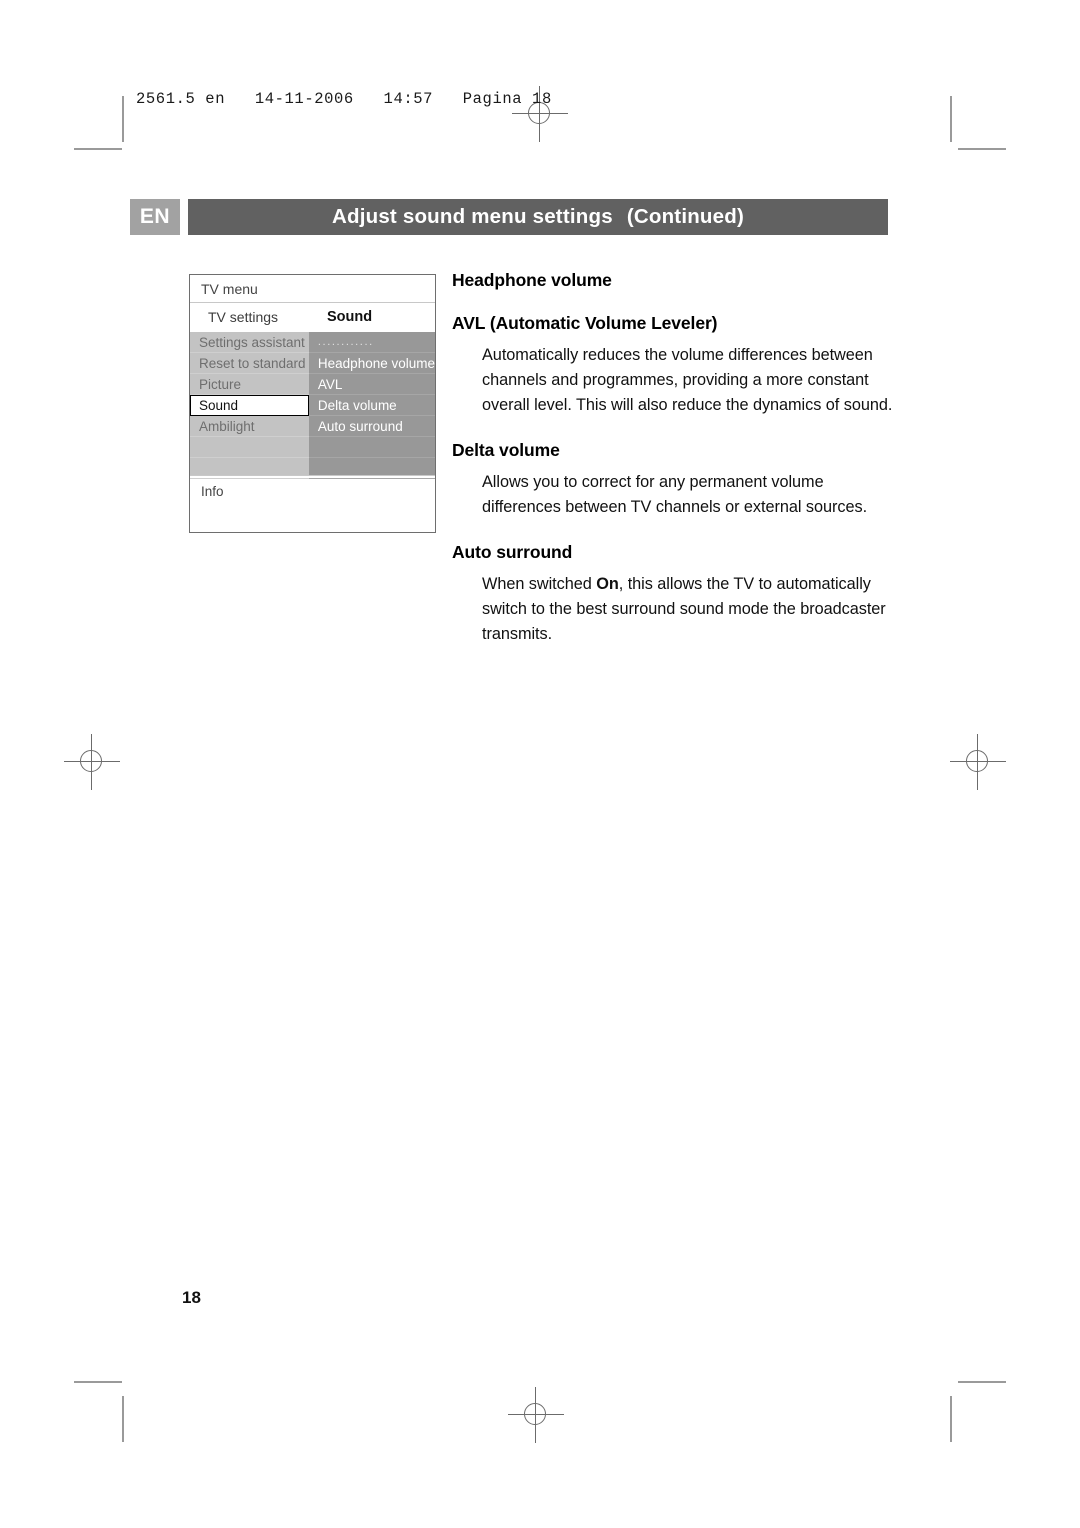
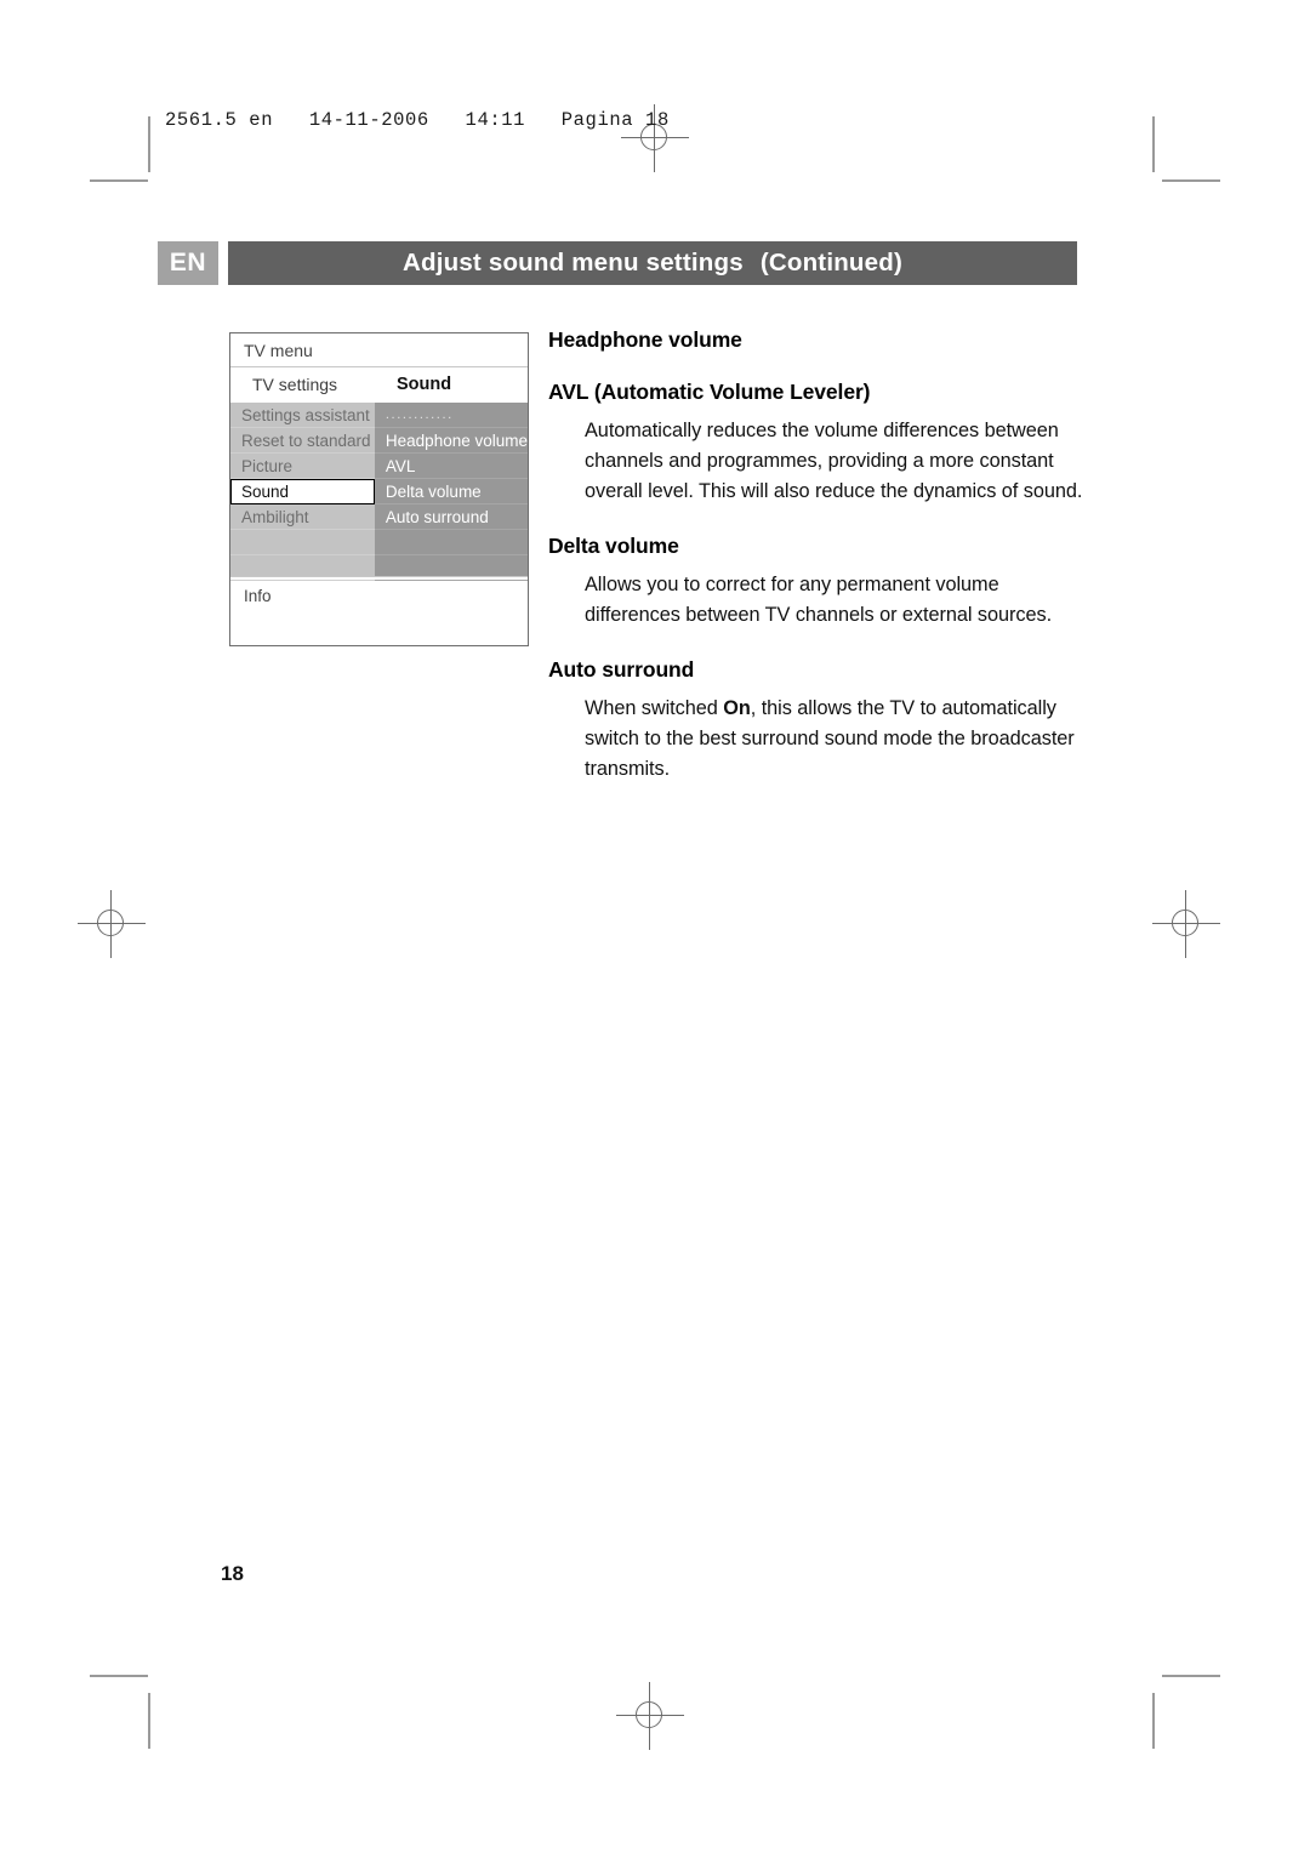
- 2561.5 en 14-11-2006 14:57 Pagina 18
+ 2561.5 en 14-11-2006 14:11 Pagina 18
  EN
  Adjust sound menu settings
  (Continued)
  TV menu
  TV settings
  Sound
  Settings assistant
  Reset to standard
  Picture
  Sound
  Ambilight
  ............
  Headphone volume
  AVL
  Delta volume
  Auto surround
  Info
  Headphone volume
  AVL (Automatic Volume Leveler)
  Automatically reduces the volume differences between channels and programmes, providing a more constant overall level. This will also reduce the dynamics of sound.
  Delta volume
  Allows you to correct for any permanent volume differences between TV channels or external sources.
  Auto surround
  When switched On, this allows the TV to automatically switch to the best surround sound mode the broadcaster transmits.
  18
